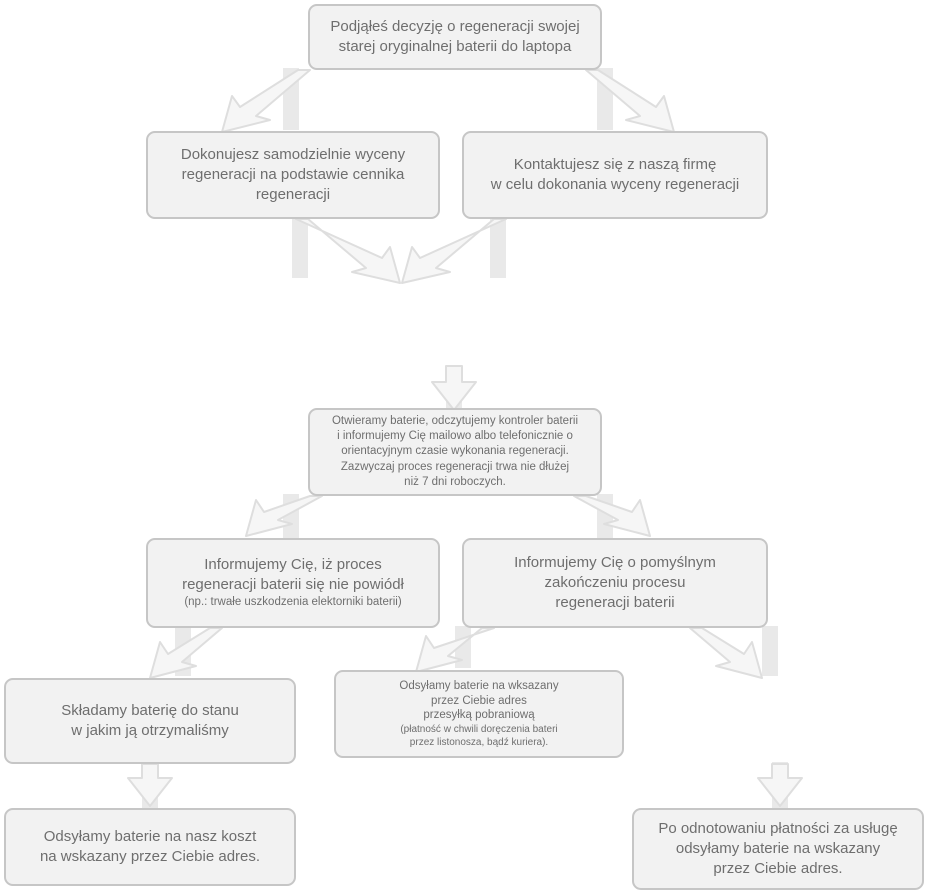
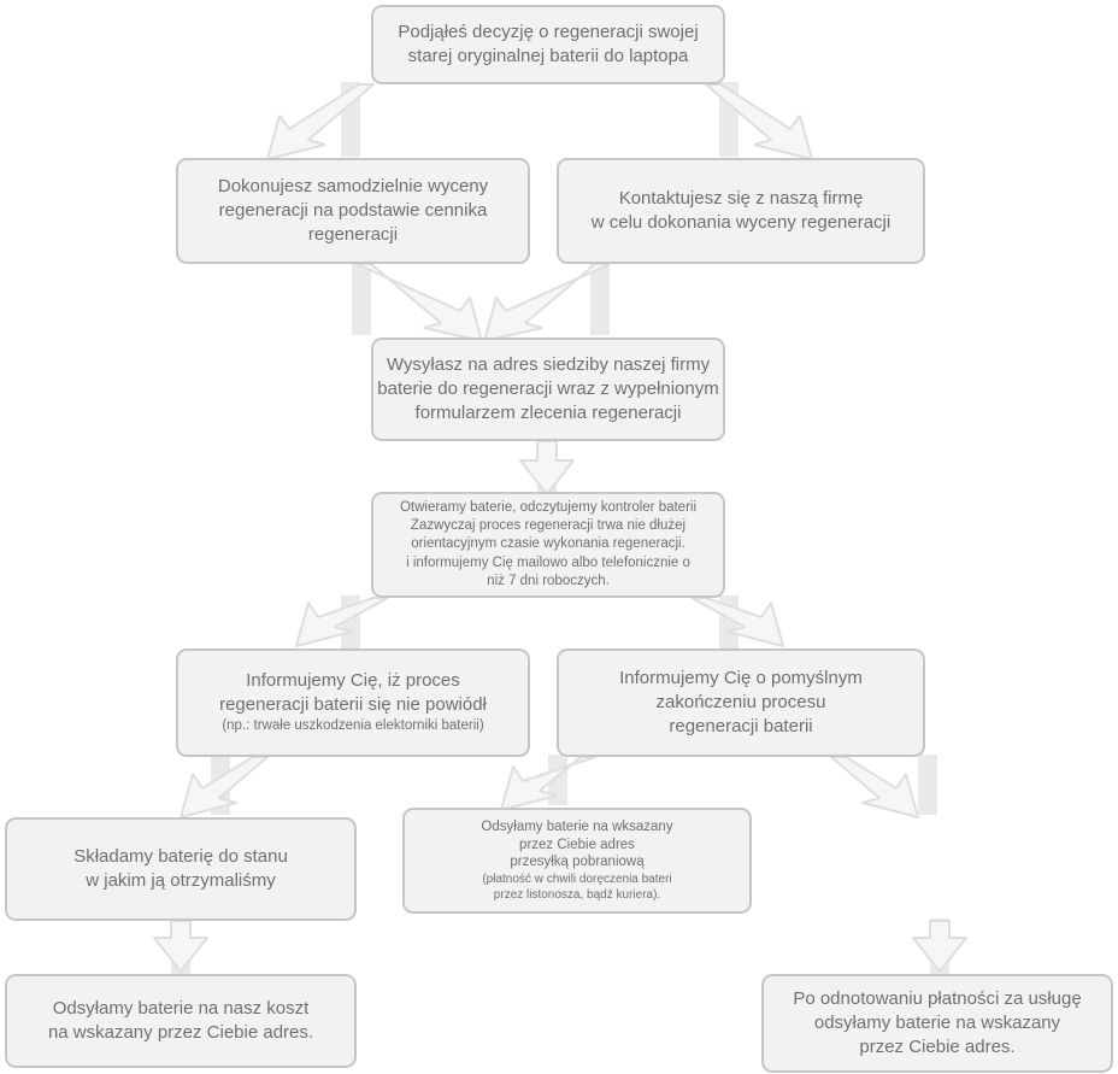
  Podjąłeś decyzję o regeneracji swojej
  starej oryginalnej baterii do laptopa
  Dokonujesz samodzielnie wyceny
  regeneracji na podstawie cennika
  regeneracji
  Kontaktujesz się z naszą firmę
  w celu dokonania wyceny regeneracji
+ Wysyłasz na adres siedziby naszej firmy
+ baterie do regeneracji wraz z wypełnionym
+ formularzem zlecenia regeneracji
  Otwieramy baterie, odczytujemy kontroler baterii
- i informujemy Cię mailowo albo telefonicznie o
+ Zazwyczaj proces regeneracji trwa nie dłużej
  orientacyjnym czasie wykonania regeneracji.
- Zazwyczaj proces regeneracji trwa nie dłużej
+ i informujemy Cię mailowo albo telefonicznie o
  niż 7 dni roboczych.
  Informujemy Cię, iż proces
  regeneracji baterii się nie powiódł
  (np.: trwałe uszkodzenia elektorniki baterii)
  Informujemy Cię o pomyślnym
  zakończeniu procesu
  regeneracji baterii
  Składamy baterię do stanu
  w jakim ją otrzymaliśmy
  Odsyłamy baterie na wksazany
  przez Ciebie adres
  przesyłką pobraniową
  (płatność w chwili doręczenia bateri
  przez listonosza, bądź kuriera).
  Odsyłamy baterie na nasz koszt
  na wskazany przez Ciebie adres.
  Po odnotowaniu płatności za usługę
  odsyłamy baterie na wskazany
  przez Ciebie adres.
